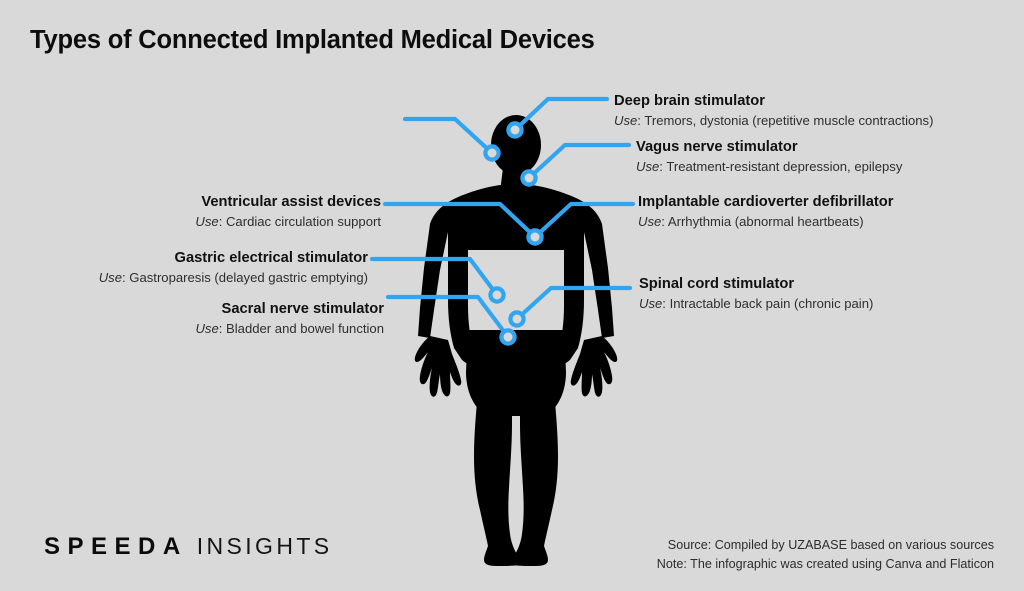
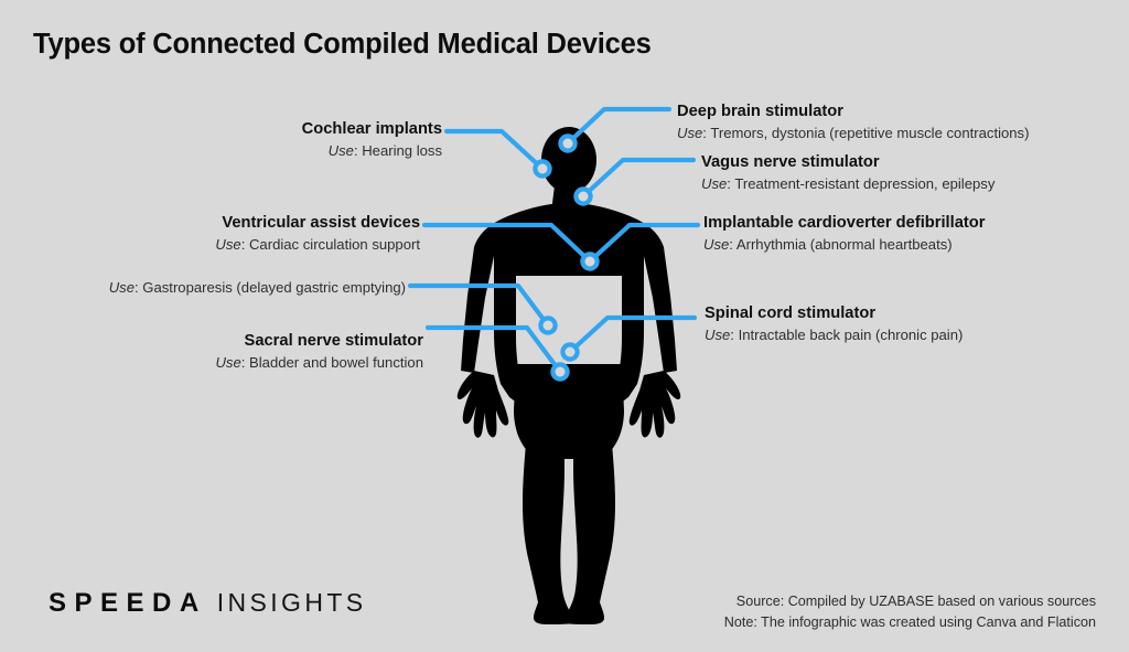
- Types of Connected Implanted Medical Devices
+ Types of Connected Compiled Medical Devices
+ Cochlear implants
+ Use: Hearing loss
  Ventricular assist devices
  Use: Cardiac circulation support
- Gastric electrical stimulator
  Use: Gastroparesis (delayed gastric emptying)
  Sacral nerve stimulator
  Use: Bladder and bowel function
  Deep brain stimulator
  Use: Tremors, dystonia (repetitive muscle contractions)
  Vagus nerve stimulator
  Use: Treatment-resistant depression, epilepsy
  Implantable cardioverter defibrillator
  Use: Arrhythmia (abnormal heartbeats)
  Spinal cord stimulator
  Use: Intractable back pain (chronic pain)
  SPEEDA INSIGHTS
  Source: Compiled by UZABASE based on various sources
  Note: The infographic was created using Canva and Flaticon
